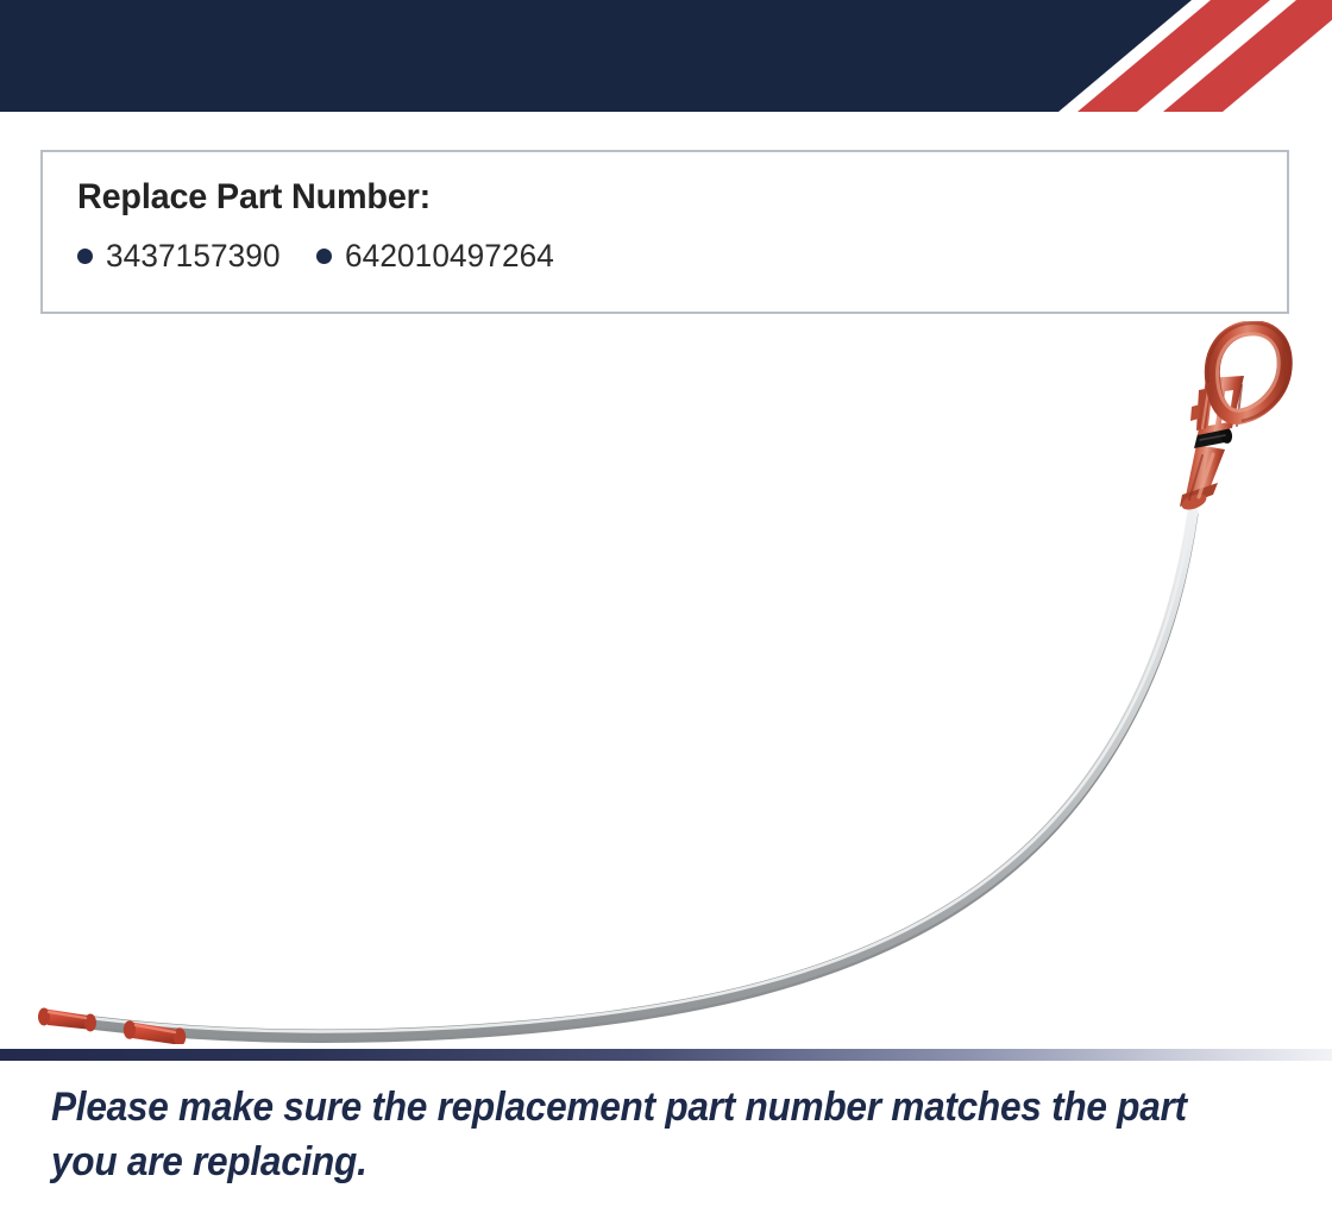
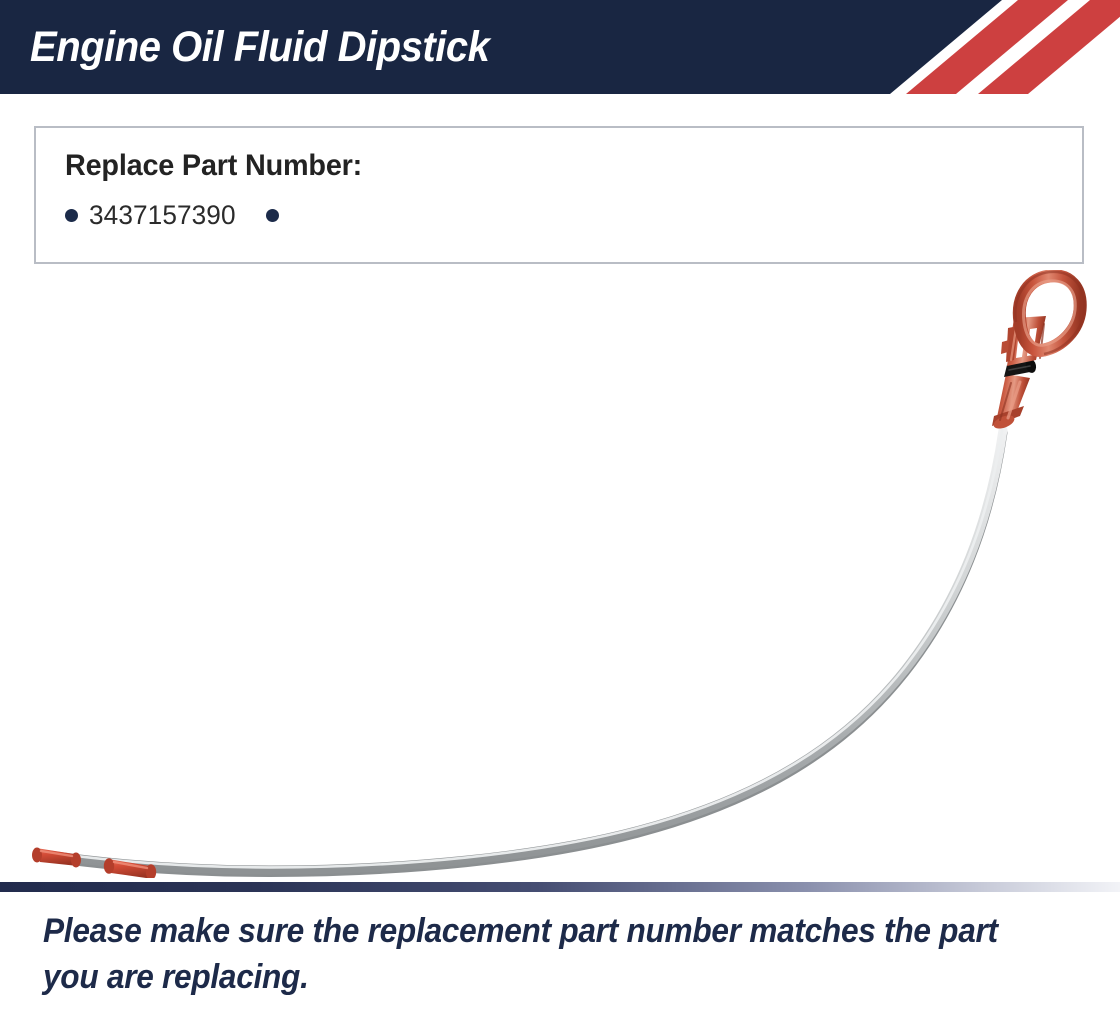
+ Engine Oil Fluid Dipstick
  Replace Part Number:
  3437157390
- 642010497264
  Please make sure the replacement part number matches the part you are replacing.
